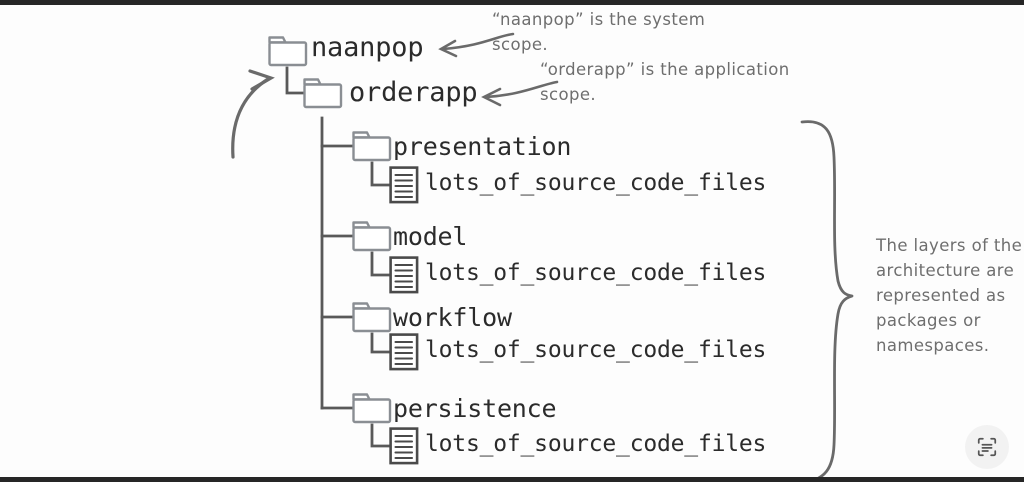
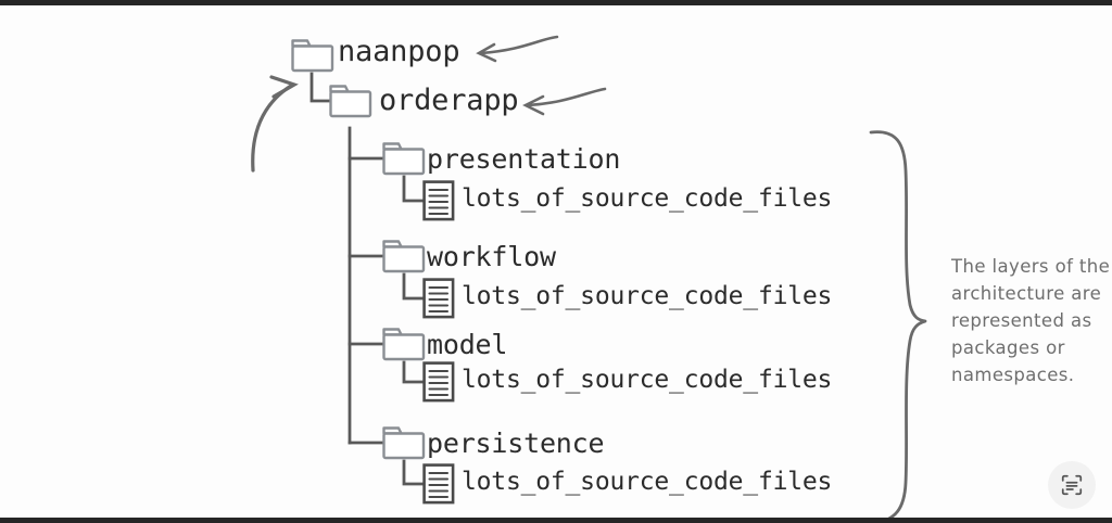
  naanpop
  orderapp
  presentation
  lots_of_source_code_files
- model
+ workflow
  lots_of_source_code_files
- workflow
+ model
  lots_of_source_code_files
  persistence
  lots_of_source_code_files
- “naanpop” is the system scope.
- “orderapp” is the application scope.
  The layers of the architecture are represented as packages or namespaces.
